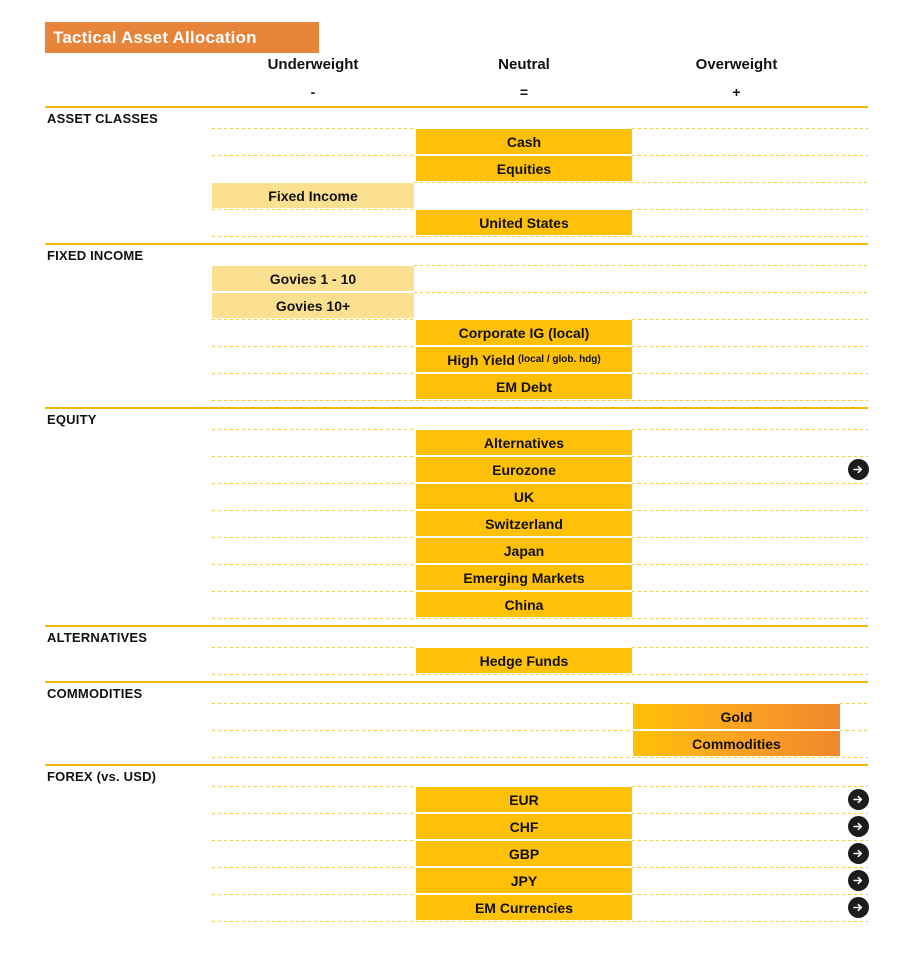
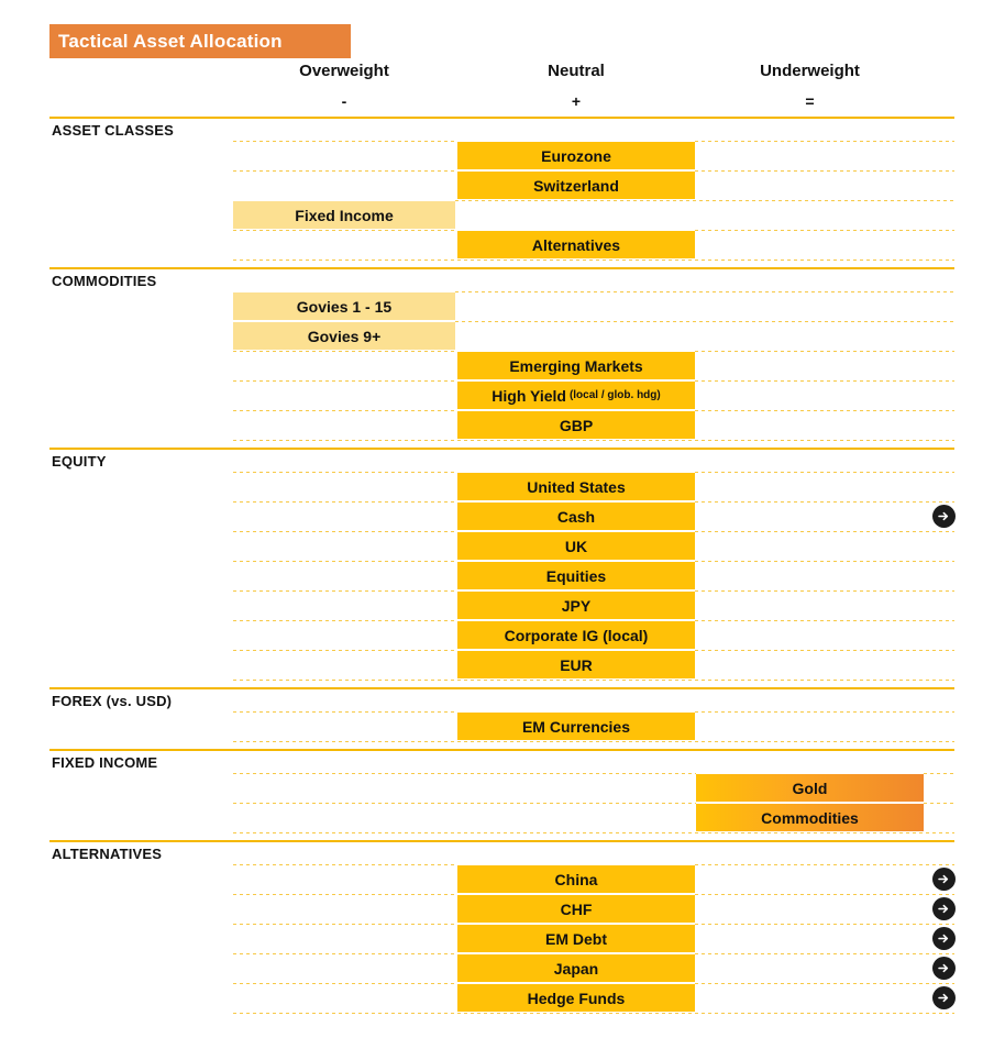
  Tactical Asset Allocation
- Underweight
+ Overweight
  -
  Neutral
- =
+ +
- Overweight
+ Underweight
- +
+ =
  ASSET CLASSES
- Cash
+ Eurozone
- Equities
+ Switzerland
  Fixed Income
- United States
+ Alternatives
- FIXED INCOME
+ COMMODITIES
- Govies 1 - 10
+ Govies 1 - 15
- Govies 10+
+ Govies 9+
- Corporate IG (local)
+ Emerging Markets
  High Yield
  (local / glob. hdg)
- EM Debt
+ GBP
  EQUITY
- Alternatives
+ United States
- Eurozone
+ Cash
  UK
- Switzerland
+ Equities
- Japan
+ JPY
- Emerging Markets
+ Corporate IG (local)
- China
+ EUR
- ALTERNATIVES
+ FOREX (vs. USD)
- Hedge Funds
+ EM Currencies
- COMMODITIES
+ FIXED INCOME
  Gold
  Commodities
- FOREX (vs. USD)
+ ALTERNATIVES
- EUR
+ China
  CHF
- GBP
+ EM Debt
- JPY
+ Japan
- EM Currencies
+ Hedge Funds
